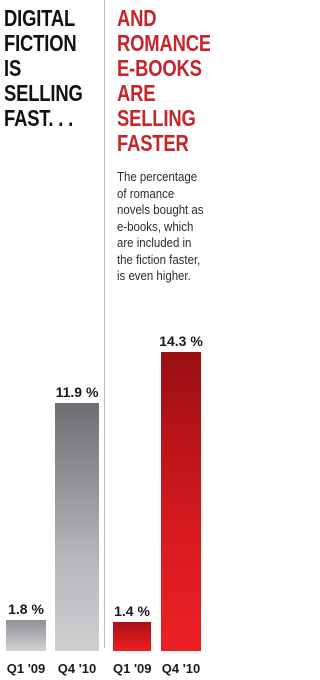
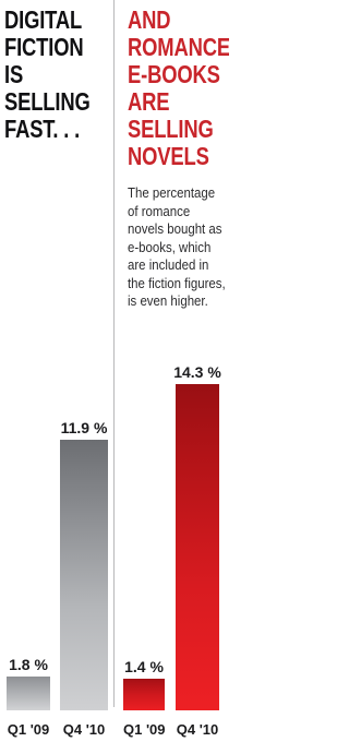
  DIGITAL FICTION IS SELLING FAST. . .
  1.8 %
  11.9 %
  Q1 '09
  Q4 '10
- AND ROMANCE E-BOOKS ARE SELLING FASTER
+ AND ROMANCE E-BOOKS ARE SELLING NOVELS
- The percentage of romance novels bought as e-books, which are included in the fiction faster, is even higher.
+ The percentage of romance novels bought as e-books, which are included in the fiction figures, is even higher.
  1.4 %
  14.3 %
  Q1 '09
  Q4 '10
